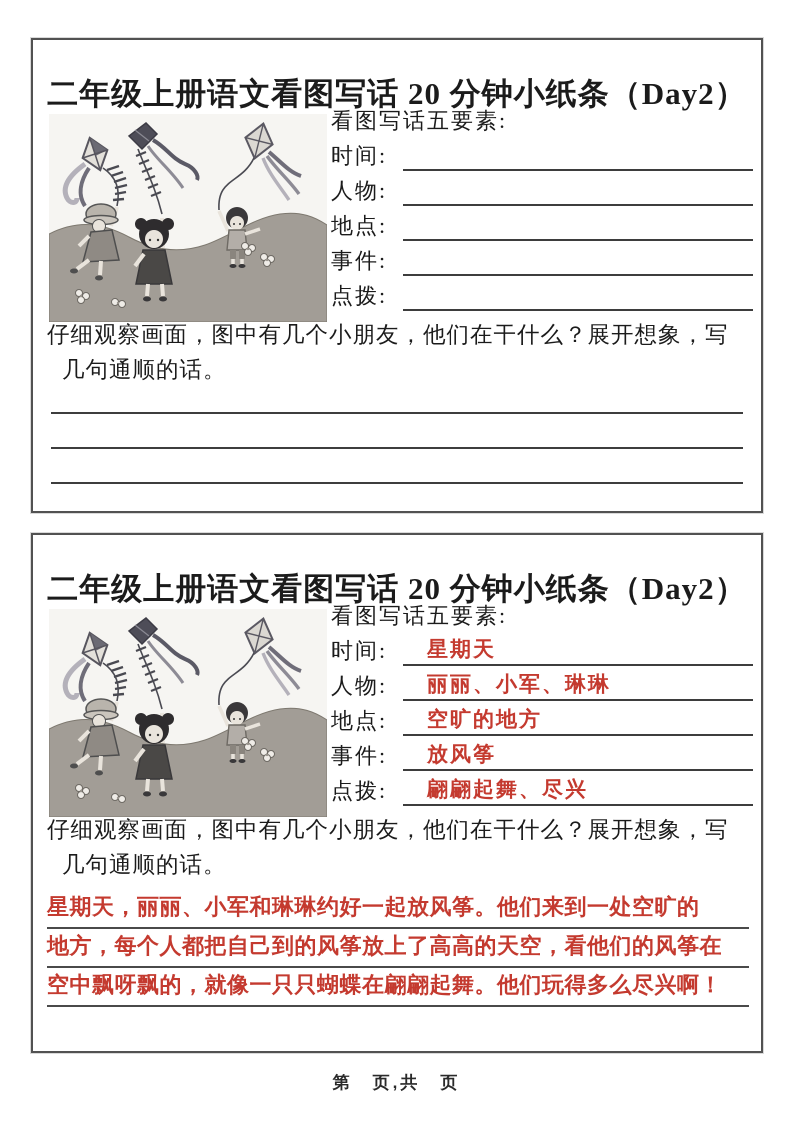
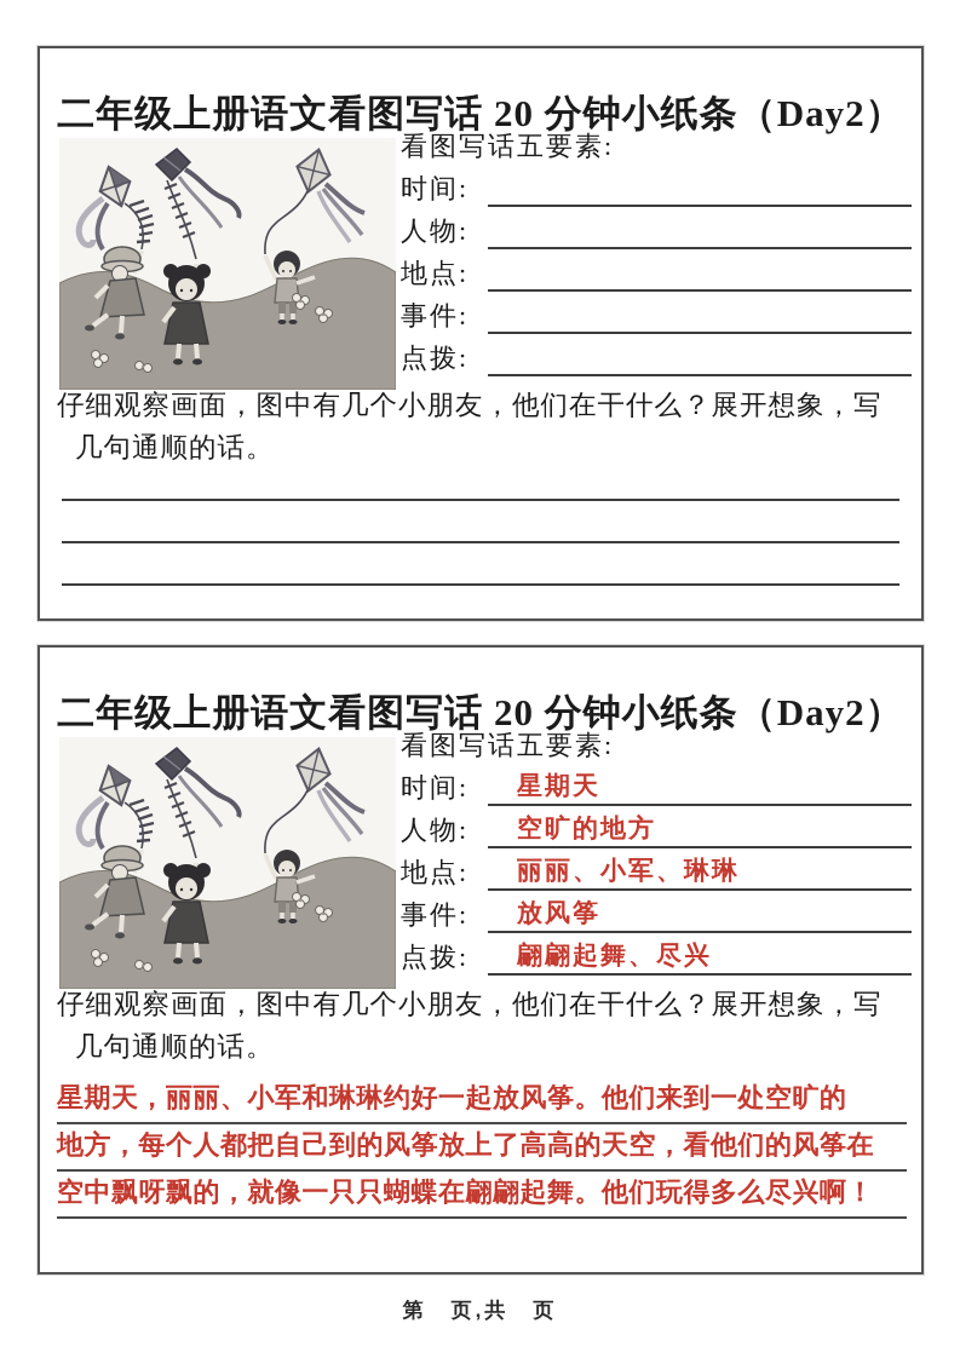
  二年级上册语文看图写话 20 分钟小纸条（Day2）
  看图写话五要素:
  时间:
  人物:
  地点:
  事件:
  点拨:
  仔细观察画面，图中有几个小朋友，他们在干什么？展开想象，写
  几句通顺的话。
  二年级上册语文看图写话 20 分钟小纸条（Day2）
  看图写话五要素:
  时间:
  星期天
  人物:
- 丽丽、小军、琳琳
+ 空旷的地方
  地点:
- 空旷的地方
+ 丽丽、小军、琳琳
  事件:
  放风筝
  点拨:
  翩翩起舞、尽兴
  仔细观察画面，图中有几个小朋友，他们在干什么？展开想象，写
  几句通顺的话。
  星期天，丽丽、小军和琳琳约好一起放风筝。他们来到一处空旷的
  地方，每个人都把自己到的风筝放上了高高的天空，看他们的风筝在
  空中飘呀飘的，就像一只只蝴蝶在翩翩起舞。他们玩得多么尽兴啊！
  第 页,共 页
